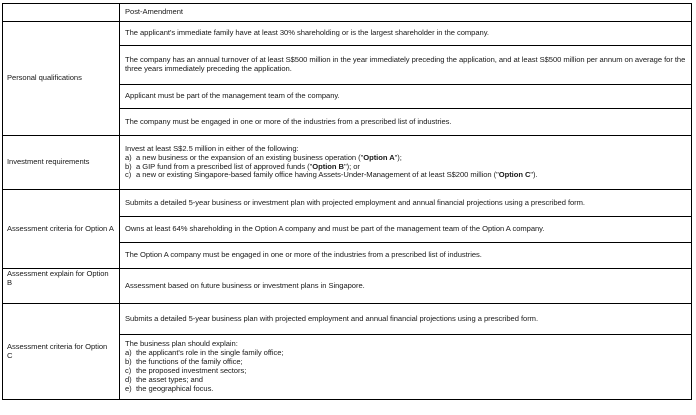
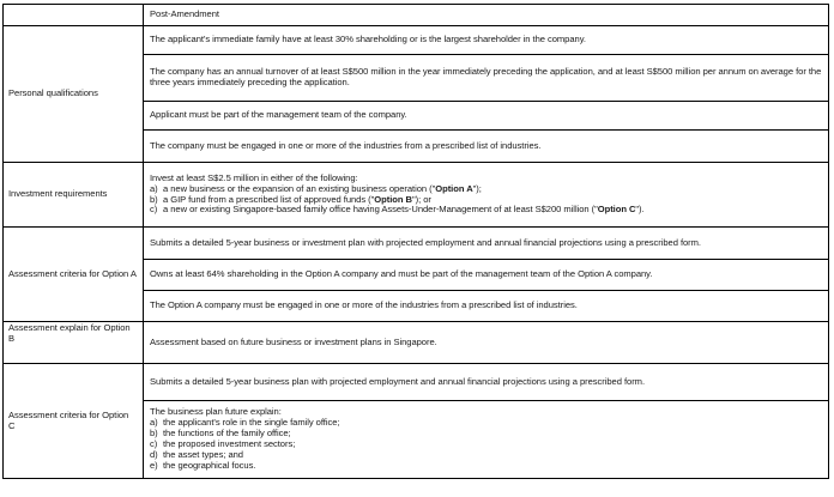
  	Post-Amendment
  Personal qualifications	The applicant's immediate family have at least 30% shareholding or is the largest shareholder in the company.
  The company has an annual turnover of at least S$500 million in the year immediately preceding the application, and at least S$500 million per annum on average for the three years immediately preceding the application.
  Applicant must be part of the management team of the company.
  The company must be engaged in one or more of the industries from a prescribed list of industries.
  Investment requirements	Invest at least S$2.5 million in either of the following: a) a new business or the expansion of an existing business operation ("Option A"); b) a GIP fund from a prescribed list of approved funds ("Option B"); or c) a new or existing Singapore-based family office having Assets-Under-Management of at least S$200 million ("Option C").
  Assessment criteria for Option A	Submits a detailed 5-year business or investment plan with projected employment and annual financial projections using a prescribed form.
  Owns at least 64% shareholding in the Option A company and must be part of the management team of the Option A company.
  The Option A company must be engaged in one or more of the industries from a prescribed list of industries.
  Assessment explain for Option B	Assessment based on future business or investment plans in Singapore.
  Assessment criteria for Option C	Submits a detailed 5-year business plan with projected employment and annual financial projections using a prescribed form.
- The business plan should explain: a) the applicant's role in the single family office; b) the functions of the family office; c) the proposed investment sectors; d) the asset types; and e) the geographical focus.
+ The business plan future explain: a) the applicant's role in the single family office; b) the functions of the family office; c) the proposed investment sectors; d) the asset types; and e) the geographical focus.
